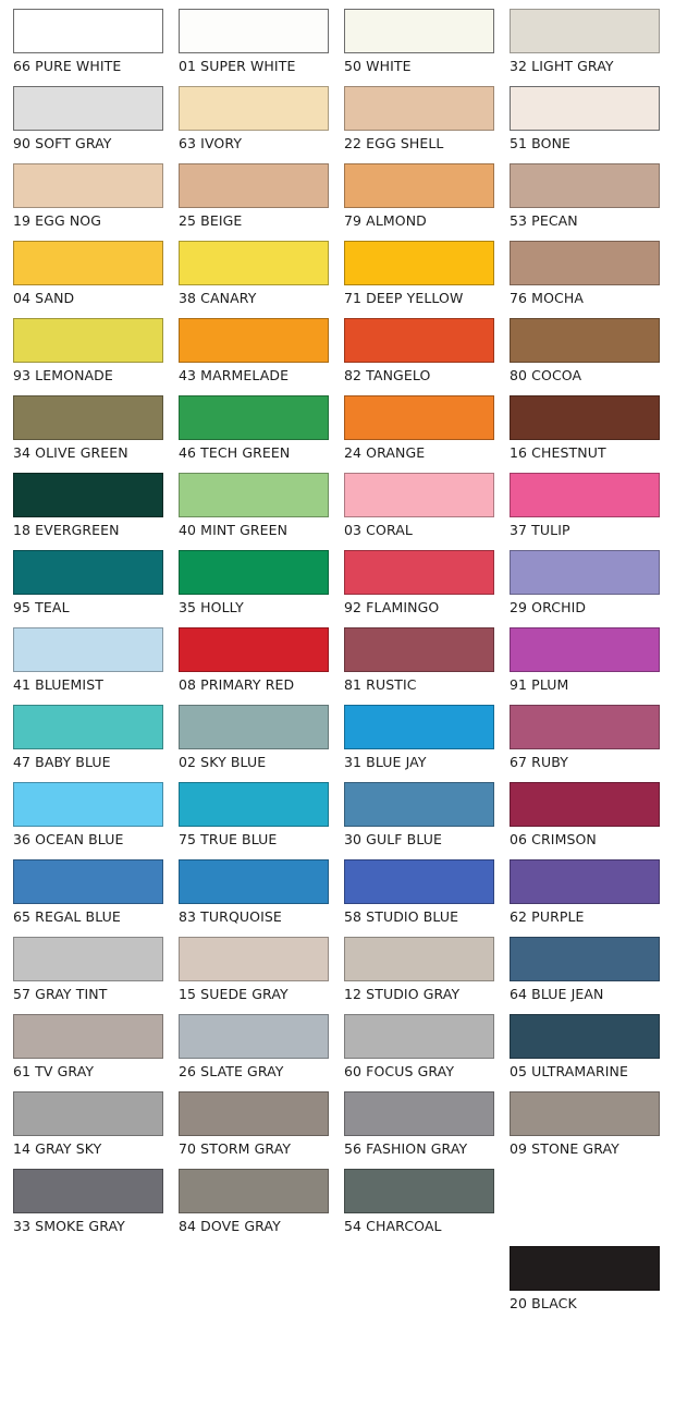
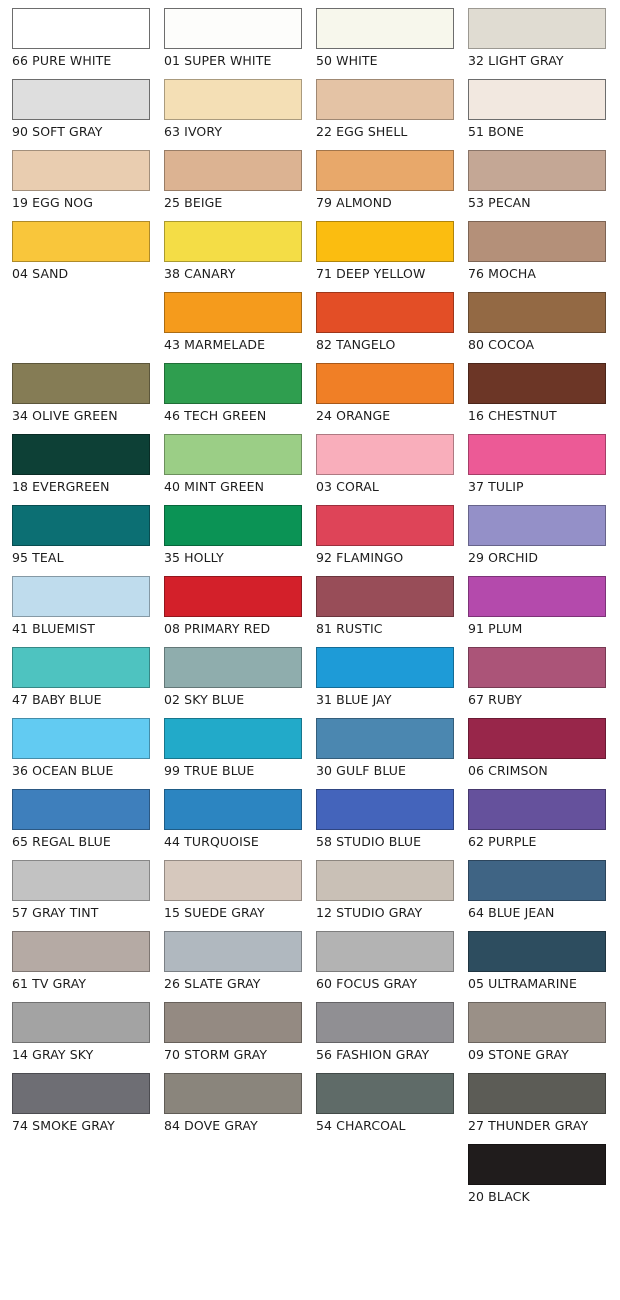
  66 PURE WHITE
  01 SUPER WHITE
  50 WHITE
  32 LIGHT GRAY
  90 SOFT GRAY
  63 IVORY
  22 EGG SHELL
  51 BONE
  19 EGG NOG
  25 BEIGE
  79 ALMOND
  53 PECAN
  04 SAND
  38 CANARY
  71 DEEP YELLOW
  76 MOCHA
- 93 LEMONADE
  43 MARMELADE
  82 TANGELO
  80 COCOA
  34 OLIVE GREEN
  46 TECH GREEN
  24 ORANGE
  16 CHESTNUT
  18 EVERGREEN
  40 MINT GREEN
  03 CORAL
  37 TULIP
  95 TEAL
  35 HOLLY
  92 FLAMINGO
  29 ORCHID
  41 BLUEMIST
  08 PRIMARY RED
  81 RUSTIC
  91 PLUM
  47 BABY BLUE
  02 SKY BLUE
  31 BLUE JAY
  67 RUBY
  36 OCEAN BLUE
- 75 TRUE BLUE
+ 99 TRUE BLUE
  30 GULF BLUE
  06 CRIMSON
  65 REGAL BLUE
- 83 TURQUOISE
+ 44 TURQUOISE
  58 STUDIO BLUE
  62 PURPLE
  57 GRAY TINT
  15 SUEDE GRAY
  12 STUDIO GRAY
  64 BLUE JEAN
  61 TV GRAY
  26 SLATE GRAY
  60 FOCUS GRAY
  05 ULTRAMARINE
  14 GRAY SKY
  70 STORM GRAY
  56 FASHION GRAY
  09 STONE GRAY
- 33 SMOKE GRAY
+ 74 SMOKE GRAY
  84 DOVE GRAY
  54 CHARCOAL
+ 27 THUNDER GRAY
  20 BLACK
